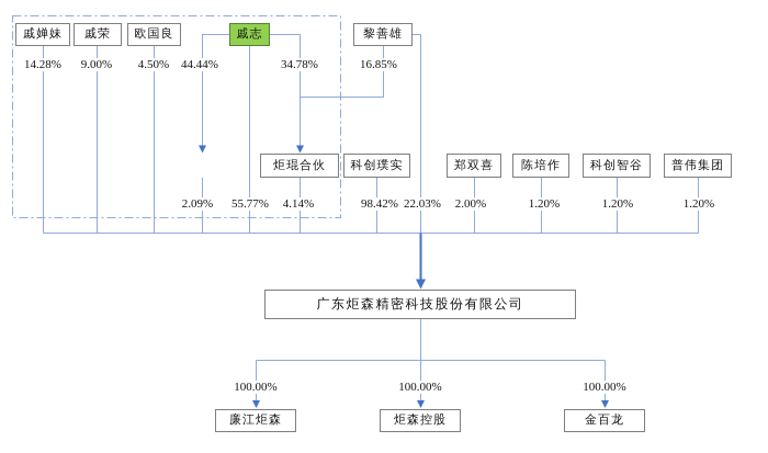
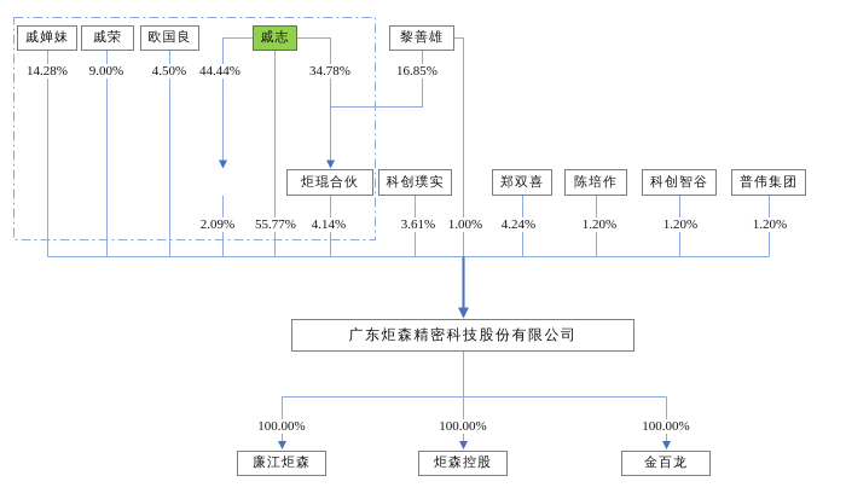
  戚婵妹
  戚荣
  欧国良
  戚志
  黎善雄
  14.28%
  9.00%
  4.50%
  44.44%
  34.78%
  16.85%
  炬琨合伙
  科创璞实
  郑双喜
  陈培作
  科创智谷
  普伟集团
  2.09%
  55.77%
  4.14%
- 98.42%
+ 3.61%
- 22.03%
+ 1.00%
- 2.00%
+ 4.24%
  1.20%
  1.20%
  1.20%
  广东炬森精密科技股份有限公司
  100.00%
  100.00%
  100.00%
  廉江炬森
  炬森控股
  金百龙
